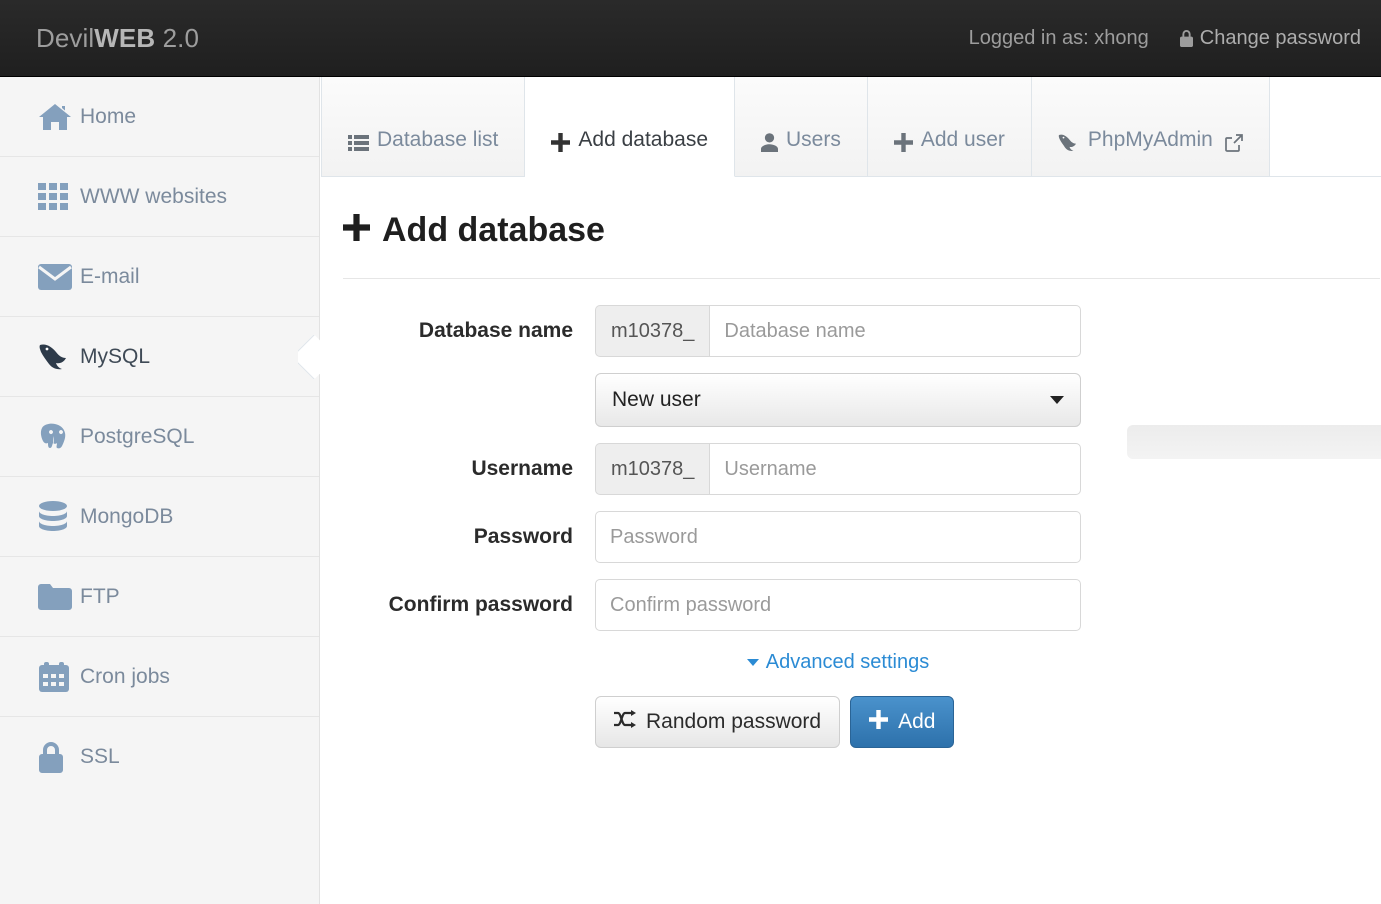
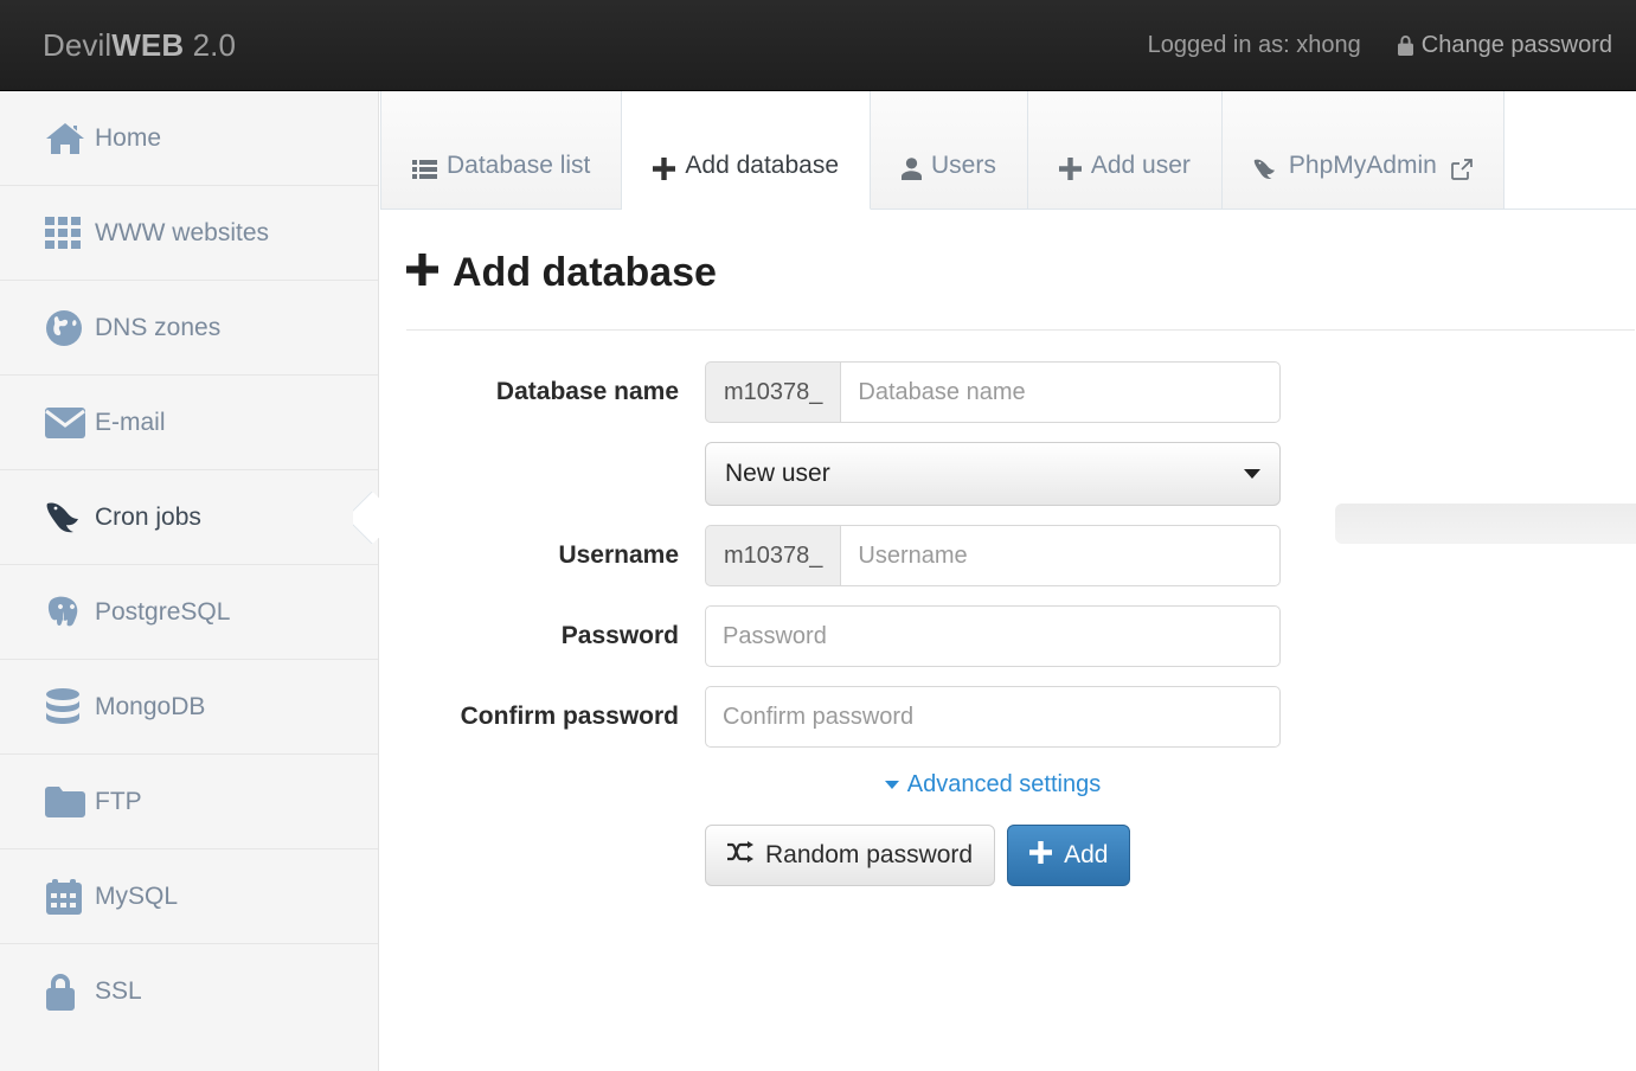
  DevilWEB 2.0
  Logged in as: xhong
  Change password
  Home
  WWW websites
+ DNS zones
  E-mail
- MySQL
+ Cron jobs
  PostgreSQL
  MongoDB
  FTP
- Cron jobs
+ MySQL
  SSL
  Database list
  Add database
  Users
  Add user
  PhpMyAdmin
  Add database
  Database name
  m10378_
  Database name
  New user
  Username
  m10378_
  Username
  Password
  Password
  Confirm password
  Confirm password
  Advanced settings
  Random password
  Add
